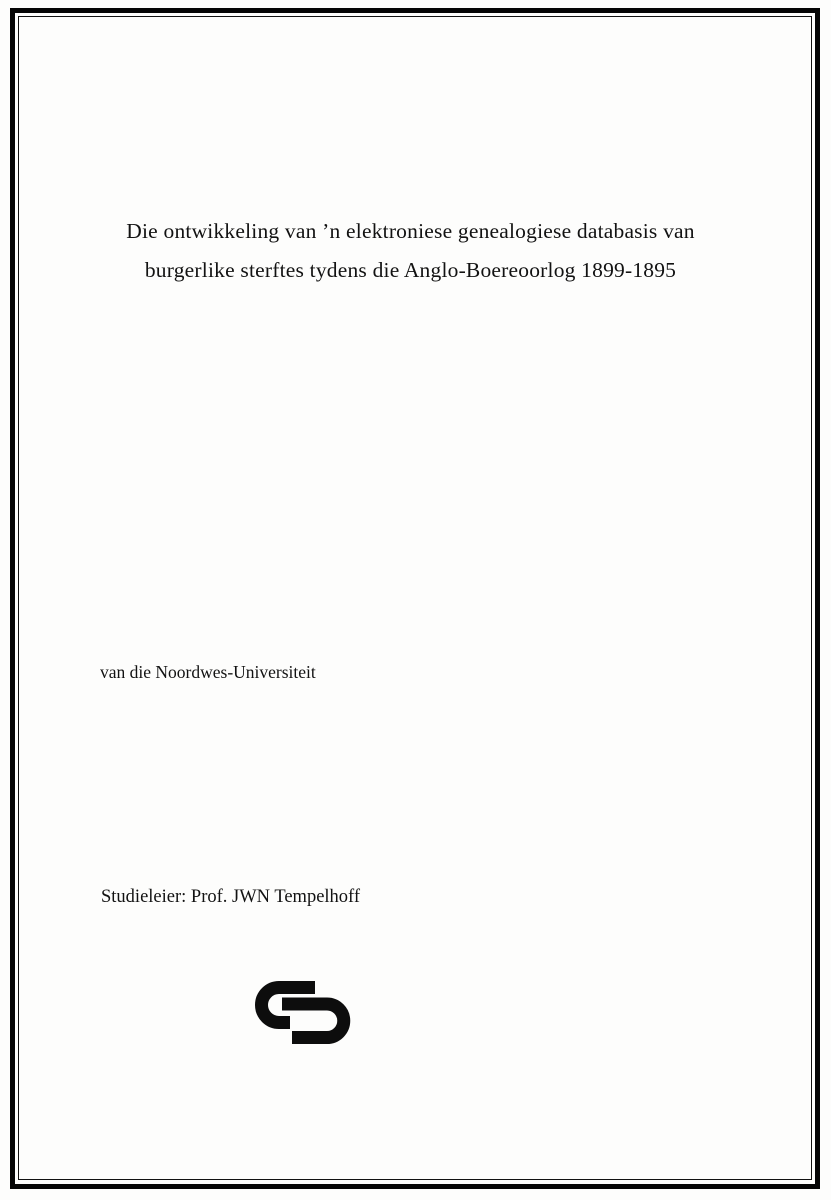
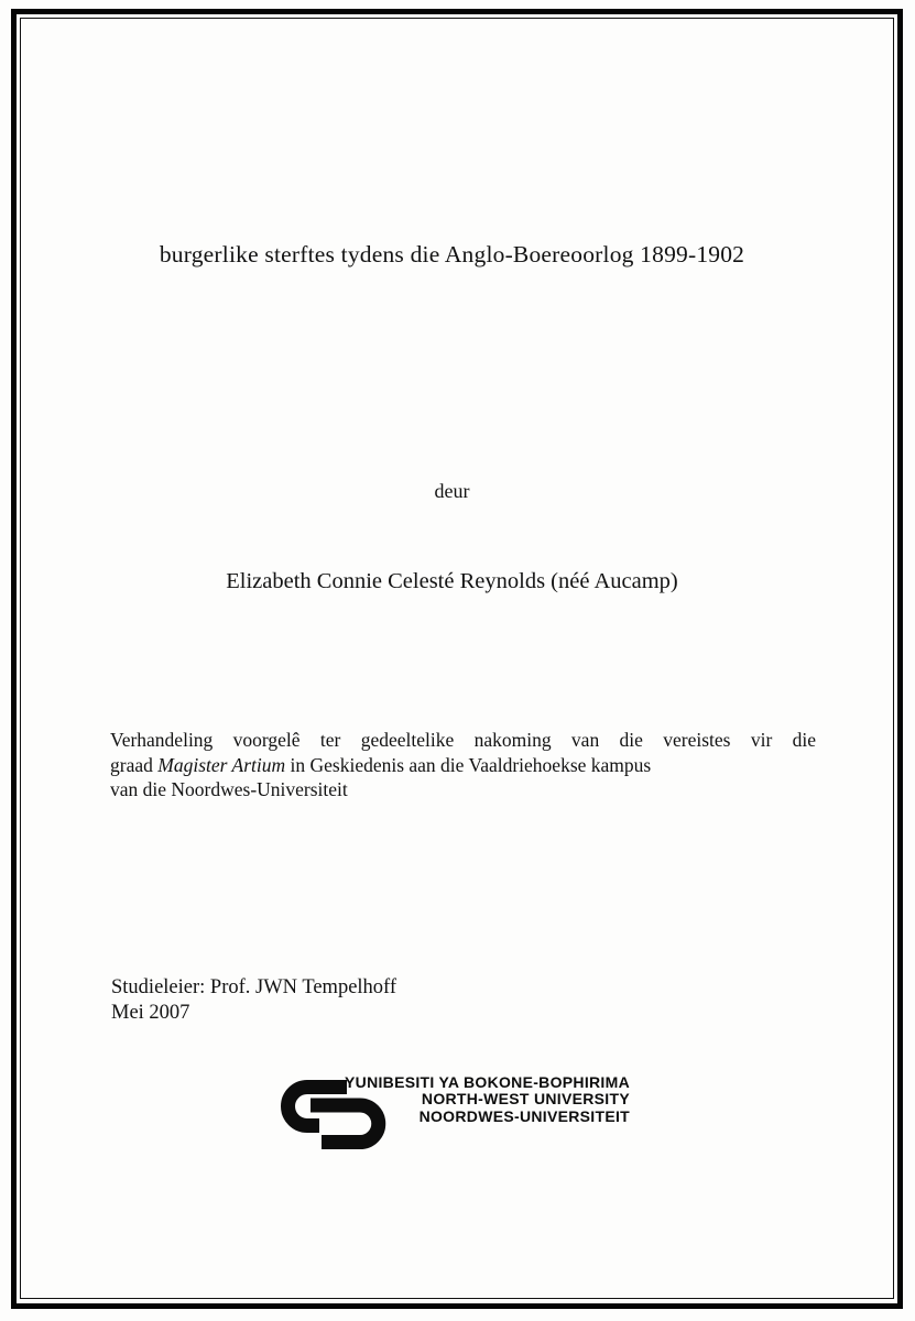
- Die ontwikkeling van ’n elektroniese genealogiese databasis van
- burgerlike sterftes tydens die Anglo-Boereoorlog 1899-1895
+ burgerlike sterftes tydens die Anglo-Boereoorlog 1899-1902
+ deur
+ Elizabeth Connie Celesté Reynolds (néé Aucamp)
+ Verhandeling voorgelê ter gedeeltelike nakoming van die vereistes vir die
+ graad Magister Artium in Geskiedenis aan die Vaaldriehoekse kampus
  van die Noordwes-Universiteit
  Studieleier: Prof. JWN Tempelhoff
+ Mei 2007
+ YUNIBESITI YA BOKONE-BOPHIRIMA
+ NORTH-WEST UNIVERSITY
+ NOORDWES-UNIVERSITEIT
